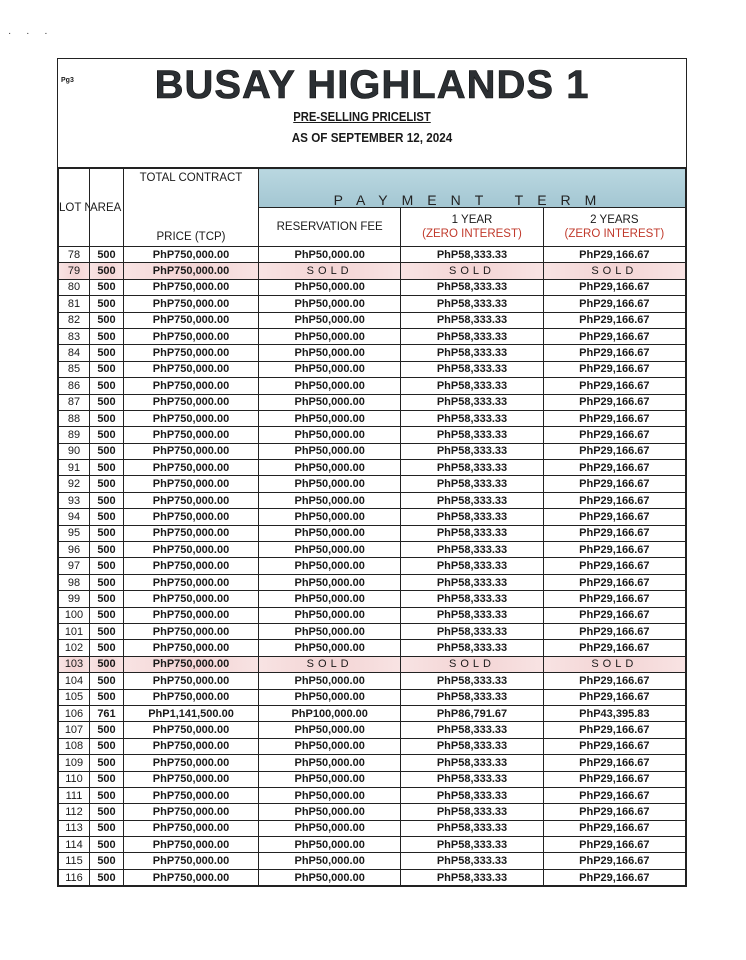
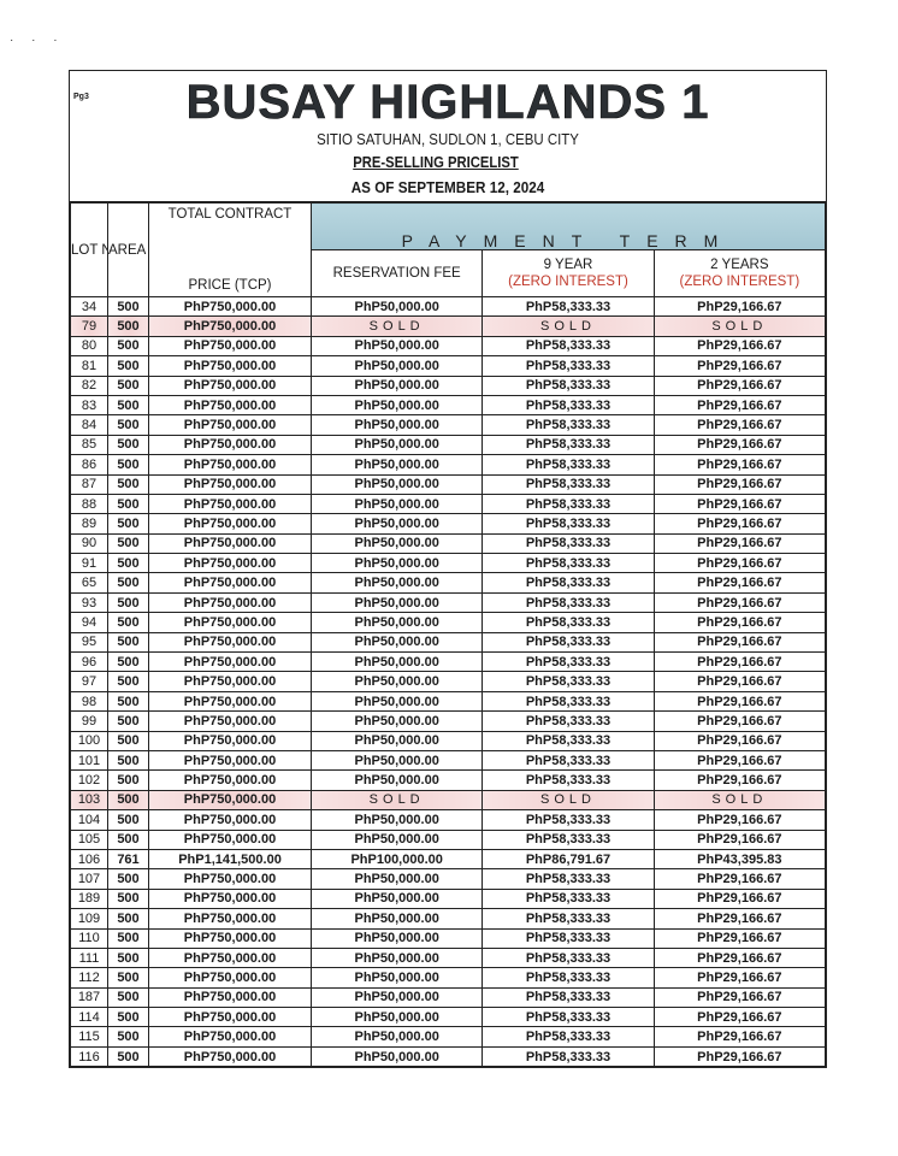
  · · ·
  BUSAY HIGHLANDS 1
+ SITIO SATUHAN, SUDLON 1, CEBU CITY
  PRE-SELLING PRICELIST
  AS OF SEPTEMBER 12, 2024
  LOT N	AREA	TOTAL CONTRACT PRICE (TCP)	PAYMENT TERM
- RESERVATION FEE	1 YEAR(ZERO INTEREST)	2 YEARS(ZERO INTEREST)
+ RESERVATION FEE	9 YEAR(ZERO INTEREST)	2 YEARS(ZERO INTEREST)
- 78	500	PhP750,000.00	PhP50,000.00	PhP58,333.33	PhP29,166.67
+ 34	500	PhP750,000.00	PhP50,000.00	PhP58,333.33	PhP29,166.67
  79	500	PhP750,000.00	SOLD	SOLD	SOLD
  80	500	PhP750,000.00	PhP50,000.00	PhP58,333.33	PhP29,166.67
  81	500	PhP750,000.00	PhP50,000.00	PhP58,333.33	PhP29,166.67
  82	500	PhP750,000.00	PhP50,000.00	PhP58,333.33	PhP29,166.67
  83	500	PhP750,000.00	PhP50,000.00	PhP58,333.33	PhP29,166.67
  84	500	PhP750,000.00	PhP50,000.00	PhP58,333.33	PhP29,166.67
  85	500	PhP750,000.00	PhP50,000.00	PhP58,333.33	PhP29,166.67
  86	500	PhP750,000.00	PhP50,000.00	PhP58,333.33	PhP29,166.67
  87	500	PhP750,000.00	PhP50,000.00	PhP58,333.33	PhP29,166.67
  88	500	PhP750,000.00	PhP50,000.00	PhP58,333.33	PhP29,166.67
  89	500	PhP750,000.00	PhP50,000.00	PhP58,333.33	PhP29,166.67
  90	500	PhP750,000.00	PhP50,000.00	PhP58,333.33	PhP29,166.67
  91	500	PhP750,000.00	PhP50,000.00	PhP58,333.33	PhP29,166.67
- 92	500	PhP750,000.00	PhP50,000.00	PhP58,333.33	PhP29,166.67
+ 65	500	PhP750,000.00	PhP50,000.00	PhP58,333.33	PhP29,166.67
  93	500	PhP750,000.00	PhP50,000.00	PhP58,333.33	PhP29,166.67
  94	500	PhP750,000.00	PhP50,000.00	PhP58,333.33	PhP29,166.67
  95	500	PhP750,000.00	PhP50,000.00	PhP58,333.33	PhP29,166.67
  96	500	PhP750,000.00	PhP50,000.00	PhP58,333.33	PhP29,166.67
  97	500	PhP750,000.00	PhP50,000.00	PhP58,333.33	PhP29,166.67
  98	500	PhP750,000.00	PhP50,000.00	PhP58,333.33	PhP29,166.67
  99	500	PhP750,000.00	PhP50,000.00	PhP58,333.33	PhP29,166.67
  100	500	PhP750,000.00	PhP50,000.00	PhP58,333.33	PhP29,166.67
  101	500	PhP750,000.00	PhP50,000.00	PhP58,333.33	PhP29,166.67
  102	500	PhP750,000.00	PhP50,000.00	PhP58,333.33	PhP29,166.67
  103	500	PhP750,000.00	SOLD	SOLD	SOLD
  104	500	PhP750,000.00	PhP50,000.00	PhP58,333.33	PhP29,166.67
  105	500	PhP750,000.00	PhP50,000.00	PhP58,333.33	PhP29,166.67
  106	761	PhP1,141,500.00	PhP100,000.00	PhP86,791.67	PhP43,395.83
  107	500	PhP750,000.00	PhP50,000.00	PhP58,333.33	PhP29,166.67
- 108	500	PhP750,000.00	PhP50,000.00	PhP58,333.33	PhP29,166.67
+ 189	500	PhP750,000.00	PhP50,000.00	PhP58,333.33	PhP29,166.67
  109	500	PhP750,000.00	PhP50,000.00	PhP58,333.33	PhP29,166.67
  110	500	PhP750,000.00	PhP50,000.00	PhP58,333.33	PhP29,166.67
  111	500	PhP750,000.00	PhP50,000.00	PhP58,333.33	PhP29,166.67
  112	500	PhP750,000.00	PhP50,000.00	PhP58,333.33	PhP29,166.67
- 113	500	PhP750,000.00	PhP50,000.00	PhP58,333.33	PhP29,166.67
+ 187	500	PhP750,000.00	PhP50,000.00	PhP58,333.33	PhP29,166.67
  114	500	PhP750,000.00	PhP50,000.00	PhP58,333.33	PhP29,166.67
  115	500	PhP750,000.00	PhP50,000.00	PhP58,333.33	PhP29,166.67
  116	500	PhP750,000.00	PhP50,000.00	PhP58,333.33	PhP29,166.67
